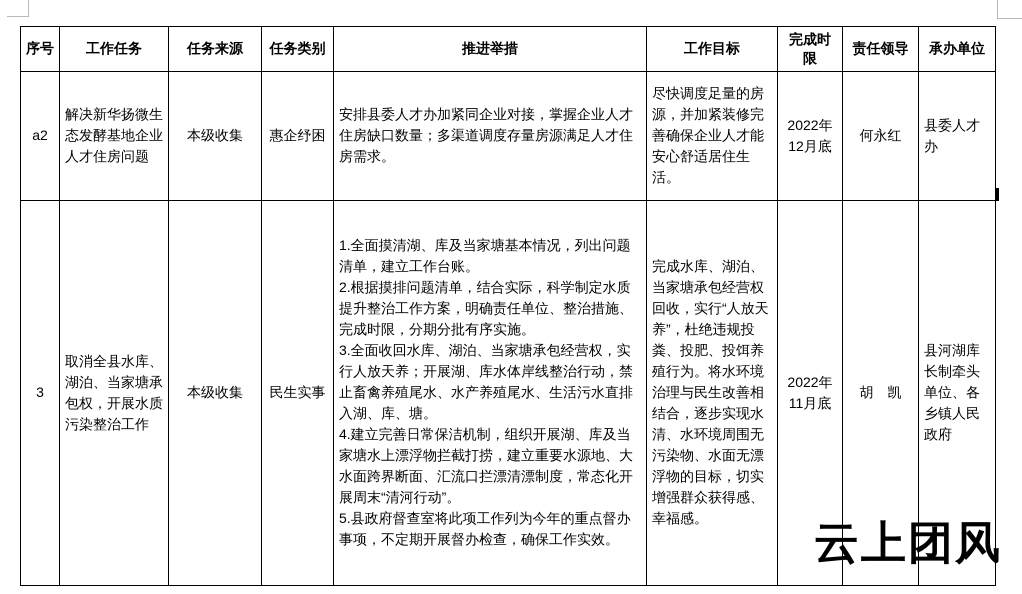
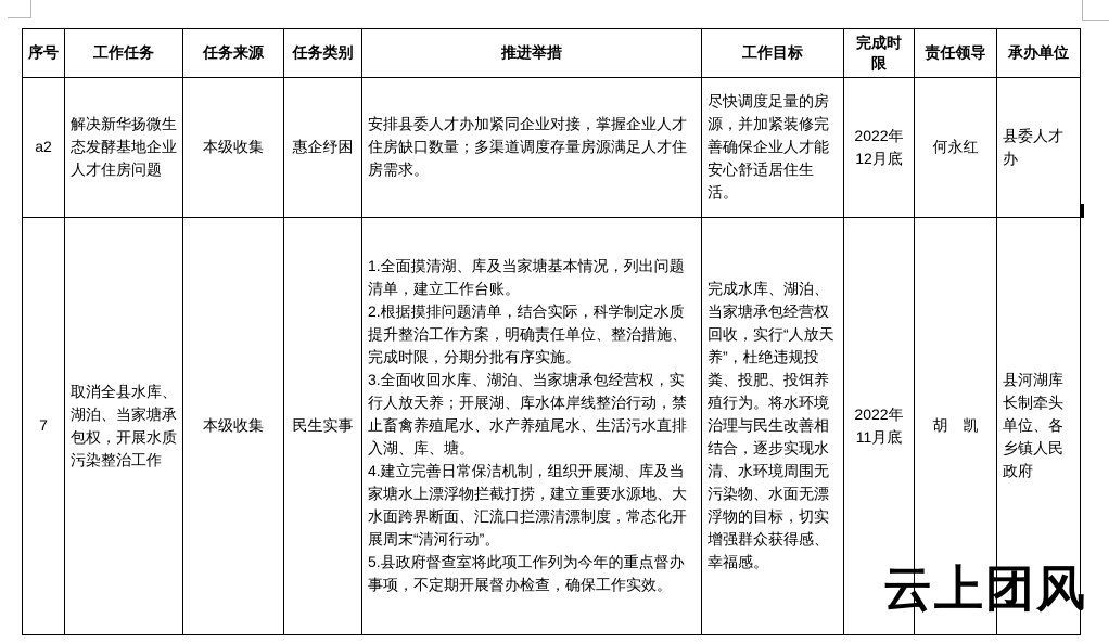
  序号	工作任务	任务来源	任务类别	推进举措	工作目标	完成时限	责任领导	承办单位
  a2	解决新华扬微生态发酵基地企业人才住房问题	本级收集	惠企纾困	安排县委人才办加紧同企业对接，掌握企业人才住房缺口数量；多渠道调度存量房源满足人才住房需求。	尽快调度足量的房源，并加紧装修完善确保企业人才能安心舒适居住生活。	2022年12月底	何永红	县委人才办
- 3	取消全县水库、湖泊、当家塘承包权，开展水质污染整治工作	本级收集	民生实事	1.全面摸清湖、库及当家塘基本情况，列出问题清单，建立工作台账。 2.根据摸排问题清单，结合实际，科学制定水质提升整治工作方案，明确责任单位、整治措施、完成时限，分期分批有序实施。 3.全面收回水库、湖泊、当家塘承包经营权，实行人放天养；开展湖、库水体岸线整治行动，禁止畜禽养殖尾水、水产养殖尾水、生活污水直排入湖、库、塘。 4.建立完善日常保洁机制，组织开展湖、库及当家塘水上漂浮物拦截打捞，建立重要水源地、大水面跨界断面、汇流口拦漂清漂制度，常态化开展周末“清河行动”。 5.县政府督查室将此项工作列为今年的重点督办事项，不定期开展督办检查，确保工作实效。	完成水库、湖泊、当家塘承包经营权回收，实行“人放天养”，杜绝违规投粪、投肥、投饵养殖行为。将水环境治理与民生改善相结合，逐步实现水清、水环境周围无污染物、水面无漂浮物的目标，切实增强群众获得感、幸福感。	2022年11月底	胡 凯	县河湖库长制牵头单位、各乡镇人民政府
+ 7	取消全县水库、湖泊、当家塘承包权，开展水质污染整治工作	本级收集	民生实事	1.全面摸清湖、库及当家塘基本情况，列出问题清单，建立工作台账。 2.根据摸排问题清单，结合实际，科学制定水质提升整治工作方案，明确责任单位、整治措施、完成时限，分期分批有序实施。 3.全面收回水库、湖泊、当家塘承包经营权，实行人放天养；开展湖、库水体岸线整治行动，禁止畜禽养殖尾水、水产养殖尾水、生活污水直排入湖、库、塘。 4.建立完善日常保洁机制，组织开展湖、库及当家塘水上漂浮物拦截打捞，建立重要水源地、大水面跨界断面、汇流口拦漂清漂制度，常态化开展周末“清河行动”。 5.县政府督查室将此项工作列为今年的重点督办事项，不定期开展督办检查，确保工作实效。	完成水库、湖泊、当家塘承包经营权回收，实行“人放天养”，杜绝违规投粪、投肥、投饵养殖行为。将水环境治理与民生改善相结合，逐步实现水清、水环境周围无污染物、水面无漂浮物的目标，切实增强群众获得感、幸福感。	2022年11月底	胡 凯	县河湖库长制牵头单位、各乡镇人民政府
  云上团风
